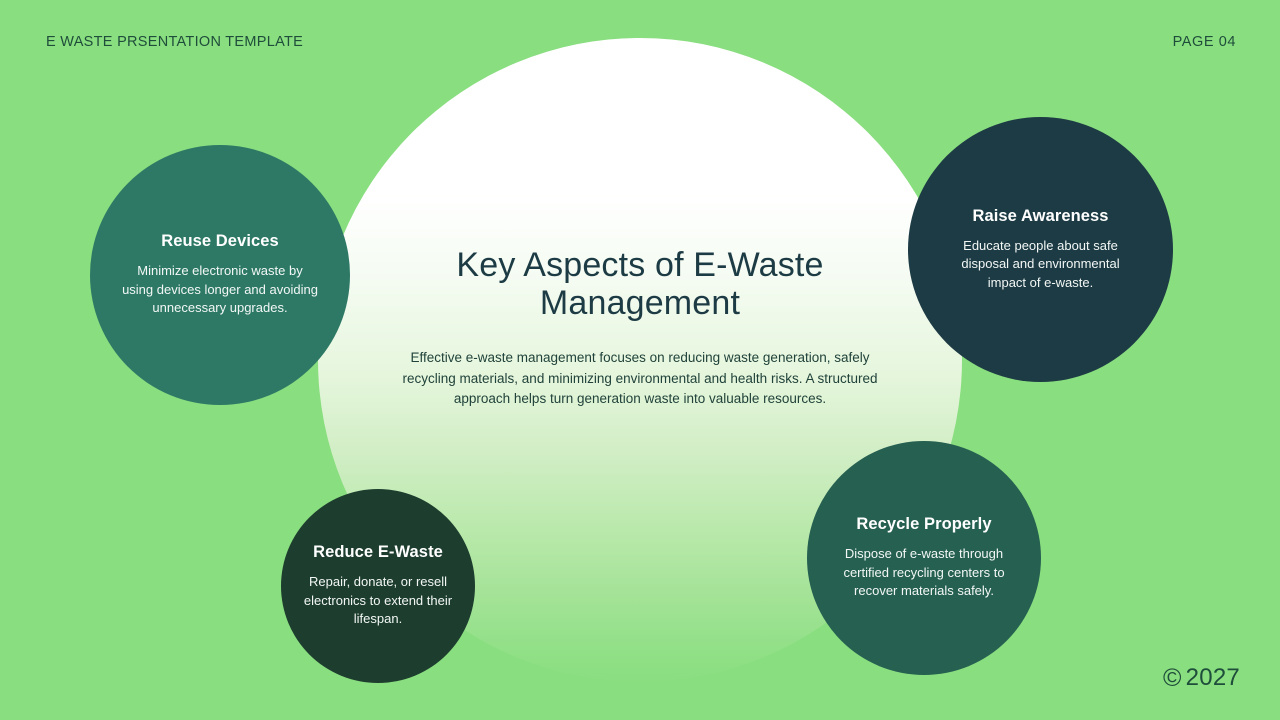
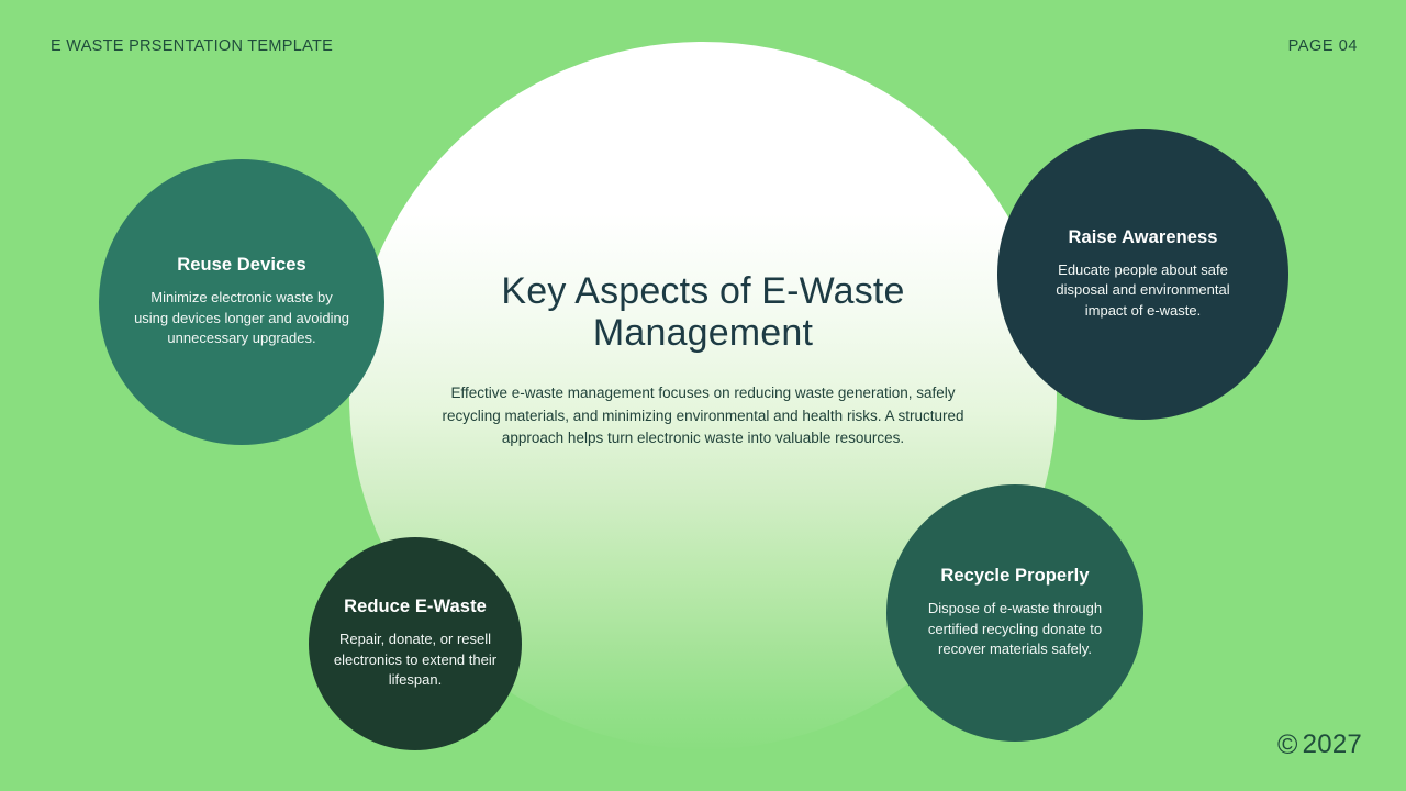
  E WASTE PRSENTATION TEMPLATE
  PAGE 04
  Key Aspects of E-Waste Management
- Effective e-waste management focuses on reducing waste generation, safely recycling materials, and minimizing environmental and health risks. A structured approach helps turn generation waste into valuable resources.
+ Effective e-waste management focuses on reducing waste generation, safely recycling materials, and minimizing environmental and health risks. A structured approach helps turn electronic waste into valuable resources.
  Reuse Devices
  Minimize electronic waste by using devices longer and avoiding unnecessary upgrades.
  Raise Awareness
  Educate people about safe disposal and environmental impact of e-waste.
  Reduce E-Waste
  Repair, donate, or resell electronics to extend their lifespan.
  Recycle Properly
- Dispose of e-waste through certified recycling centers to recover materials safely.
+ Dispose of e-waste through certified recycling donate to recover materials safely.
  ©
  2027
